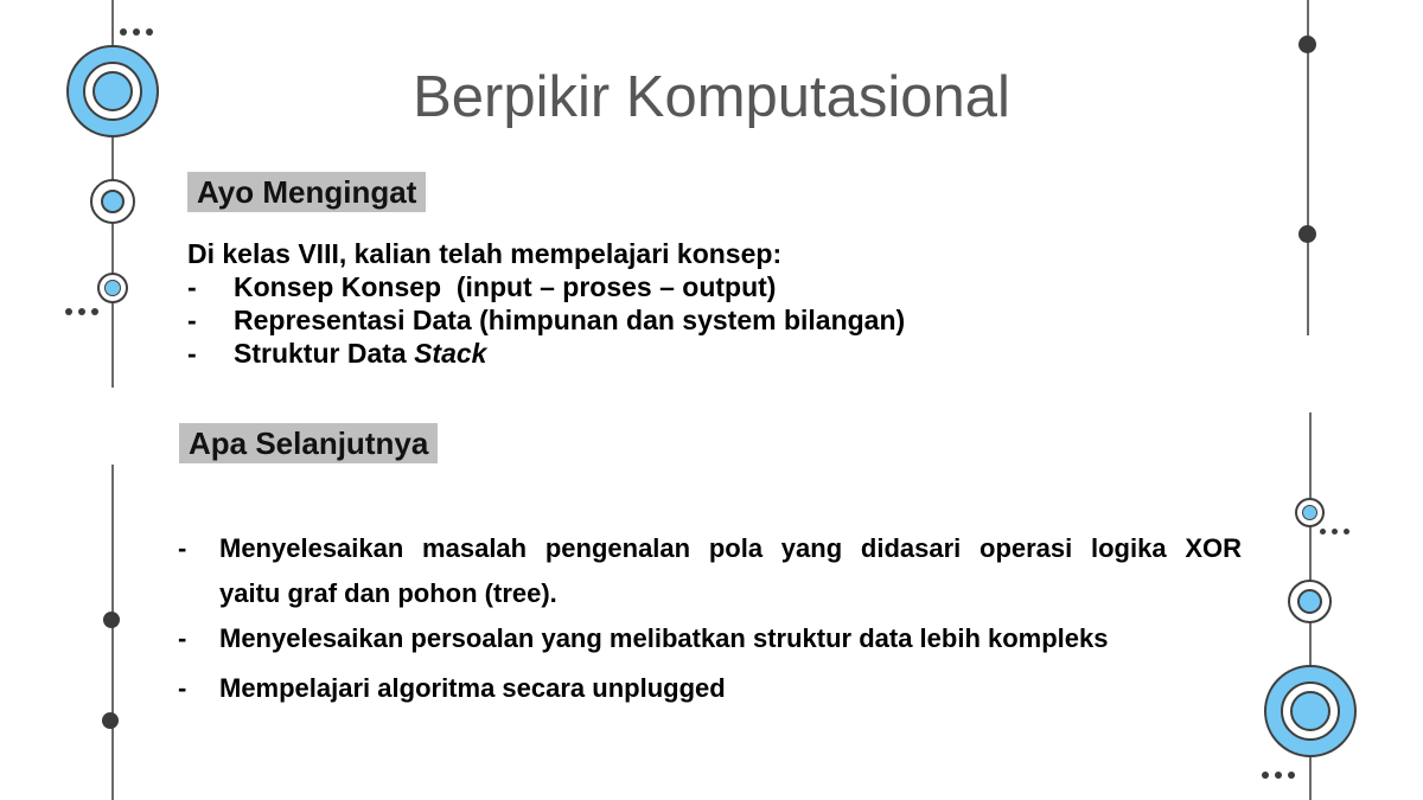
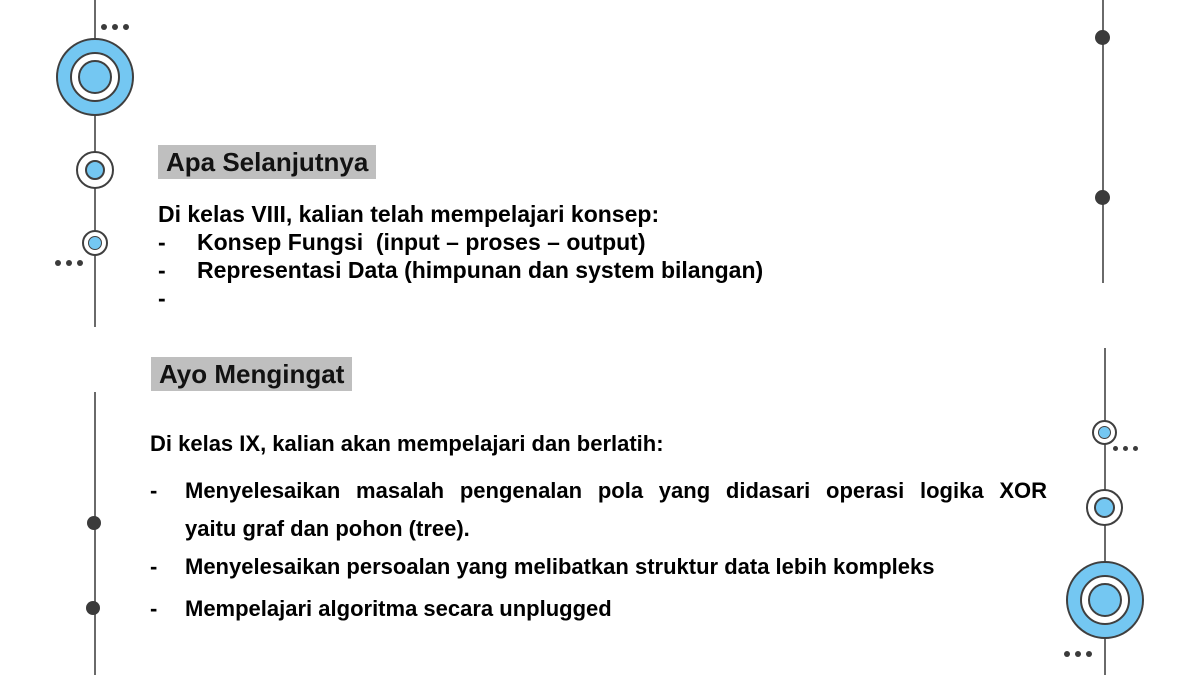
- Berpikir Komputasional
- Ayo Mengingat
+ Apa Selanjutnya
  Di kelas VIII, kalian telah mempelajari konsep:
  -
- Konsep Konsep (input – proses – output)
+ Konsep Fungsi (input – proses – output)
  -
  Representasi Data (himpunan dan system bilangan)
  -
- Struktur Data Stack
- Apa Selanjutnya
+ Ayo Mengingat
+ Di kelas IX, kalian akan mempelajari dan berlatih:
  -
  Menyelesaikan masalah pengenalan pola yang didasari operasi logika XOR
  yaitu graf dan pohon (tree).
  -
  Menyelesaikan persoalan yang melibatkan struktur data lebih kompleks
  -
  Mempelajari algoritma secara unplugged
